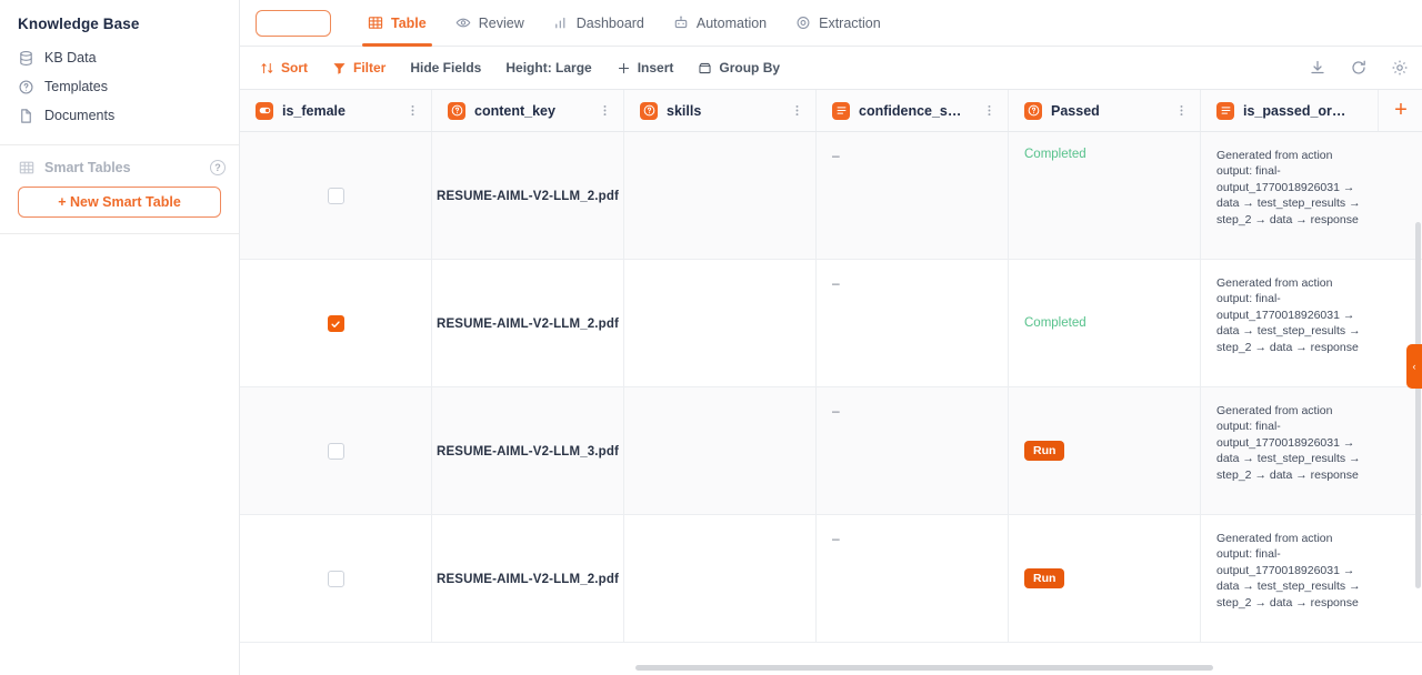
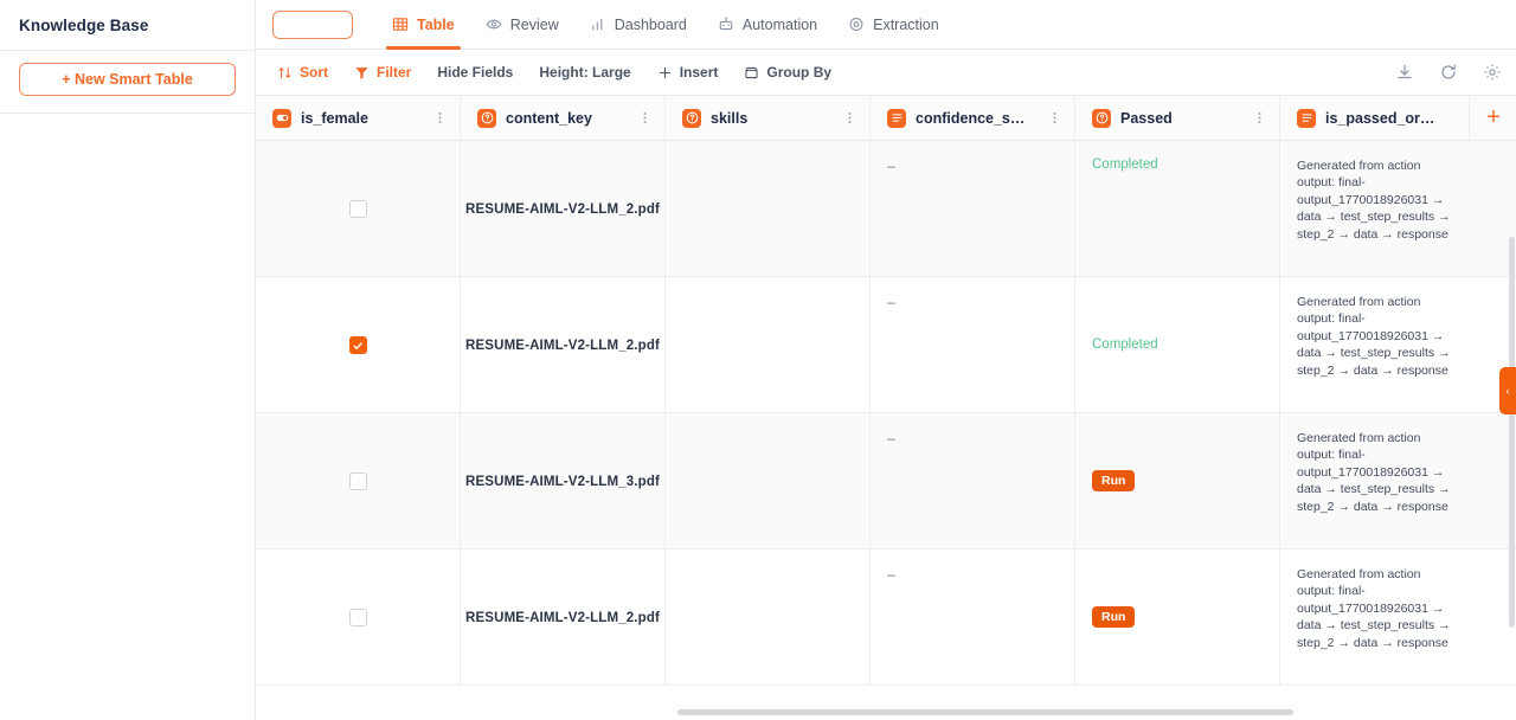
  Knowledge Base
- KB Data
- Templates
- Documents
- Smart Tables
- ?
  + New Smart Table
  Table
  Review
  Dashboard
  Automation
  Extraction
  Sort
  Filter
  Hide Fields
  Height: Large
  Insert
  Group By
  is_female
  content_key
  skills
  confidence_s…
  Passed
  is_passed_or…
  +
  RESUME-AIML-V2-LLM_2.pdf
  –
  Completed
  Generated from action output: final-output_1770018926031 → data → test_step_results → step_2 → data → response
  RESUME-AIML-V2-LLM_2.pdf
  –
  Completed
  Generated from action output: final-output_1770018926031 → data → test_step_results → step_2 → data → response
  RESUME-AIML-V2-LLM_3.pdf
  –
  Run
  Generated from action output: final-output_1770018926031 → data → test_step_results → step_2 → data → response
  RESUME-AIML-V2-LLM_2.pdf
  –
  Run
  Generated from action output: final-output_1770018926031 → data → test_step_results → step_2 → data → response
  ‹
